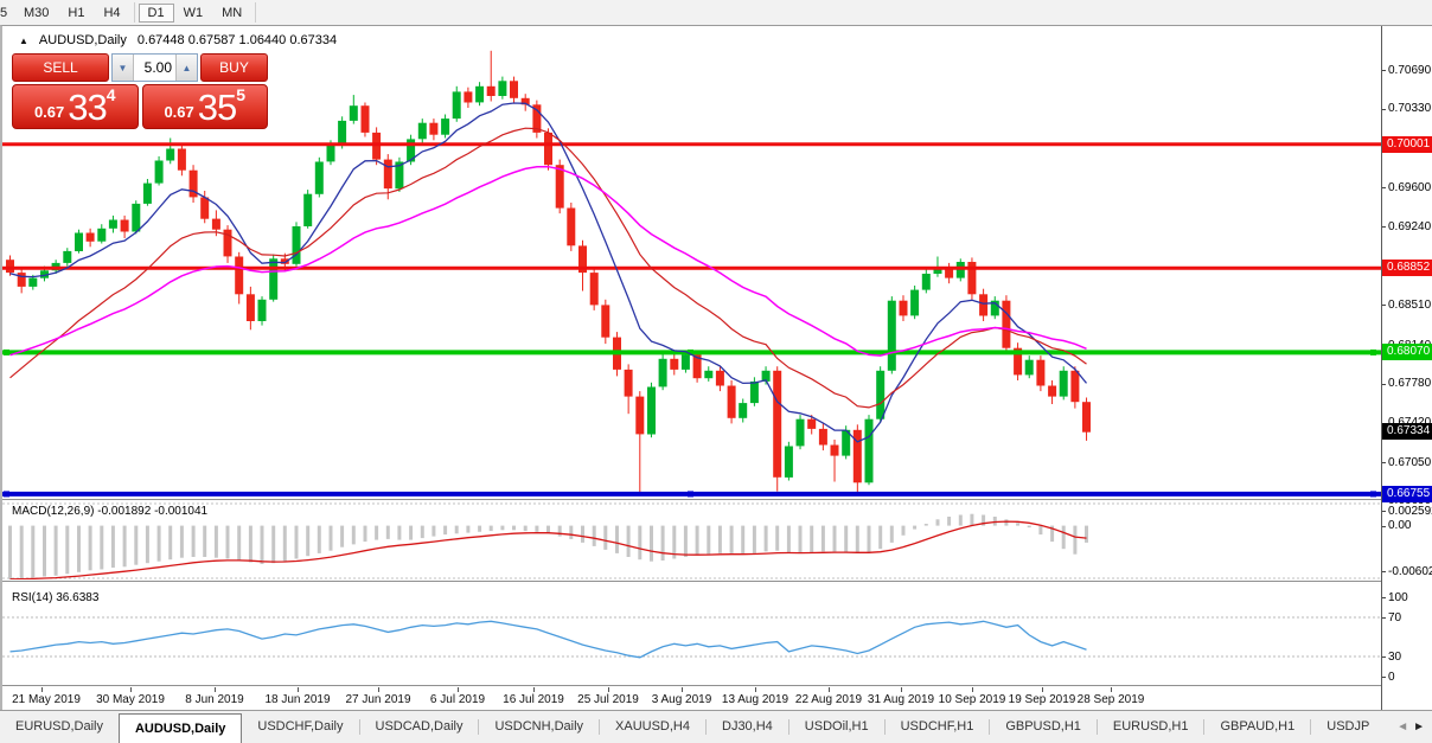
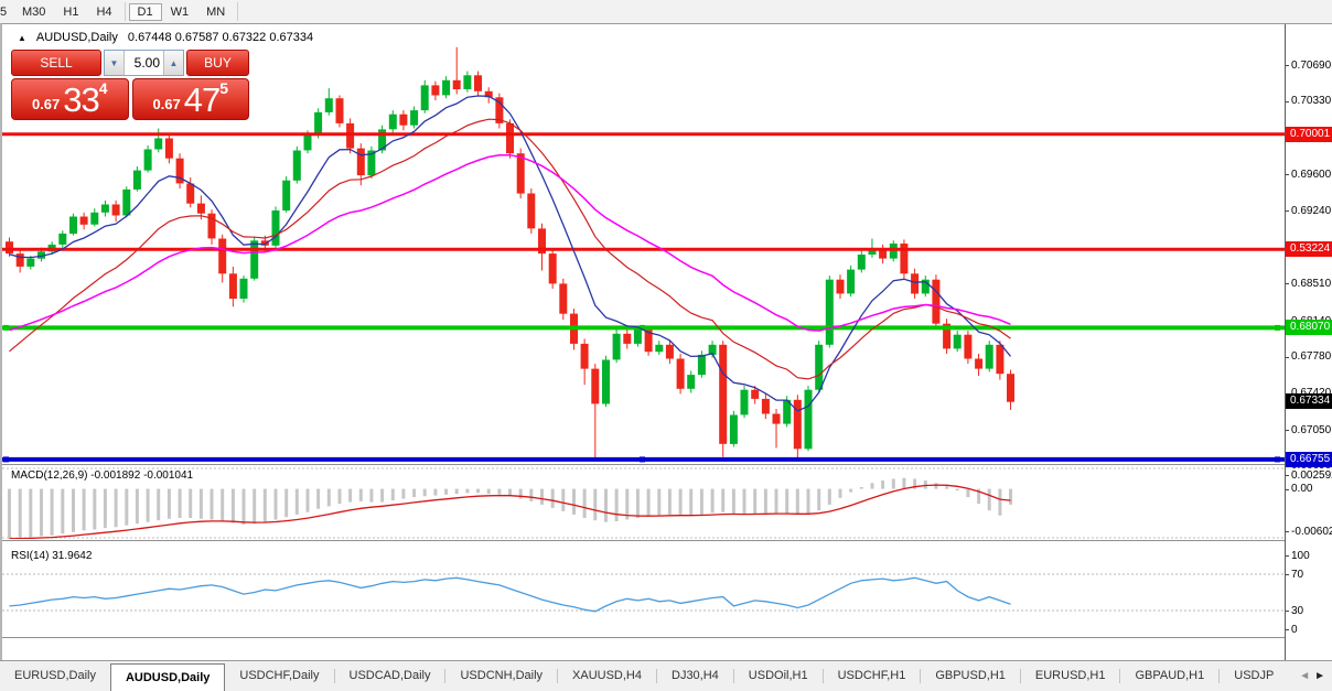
  5
  M30
  H1
  H4
  D1
  W1
  MN
  ▲
  AUDUSD,Daily
- 0.67448 0.67587 1.06440 0.67334
+ 0.67448 0.67587 0.67322 0.67334
  SELL
  ▼
  5.00
  ▲
  BUY
  0.67
  33
  4
  0.67
- 35
+ 47
  5
  MACD(12,26,9) -0.001892 -0.001041
- RSI(14) 36.6383
+ RSI(14) 31.9642
- 21 May 2019
- 30 May 2019
- 8 Jun 2019
- 18 Jun 2019
- 27 Jun 2019
- 6 Jul 2019
- 16 Jul 2019
- 25 Jul 2019
- 3 Aug 2019
- 13 Aug 2019
- 22 Aug 2019
- 31 Aug 2019
- 10 Sep 2019
- 19 Sep 2019
- 28 Sep 2019
  0.70690
  0.70330
  0.69600
  0.69240
  0.68510
  0.67780
  0.67050
  0.00259
  0.00
  -0.0060
  100
  70
  30
  0
  0.70001
- 0.68852
+ 0.53224
  0.68070
  0.66755
  0.67334
  EURUSD,Daily
  AUDUSD,Daily
  USDCHF,Daily
  USDCAD,Daily
  USDCNH,Daily
  XAUUSD,H4
  DJ30,H4
  USDOil,H1
  USDCHF,H1
  GBPUSD,H1
  EURUSD,H1
  GBPAUD,H1
  USDJP
  ◄
  ►
